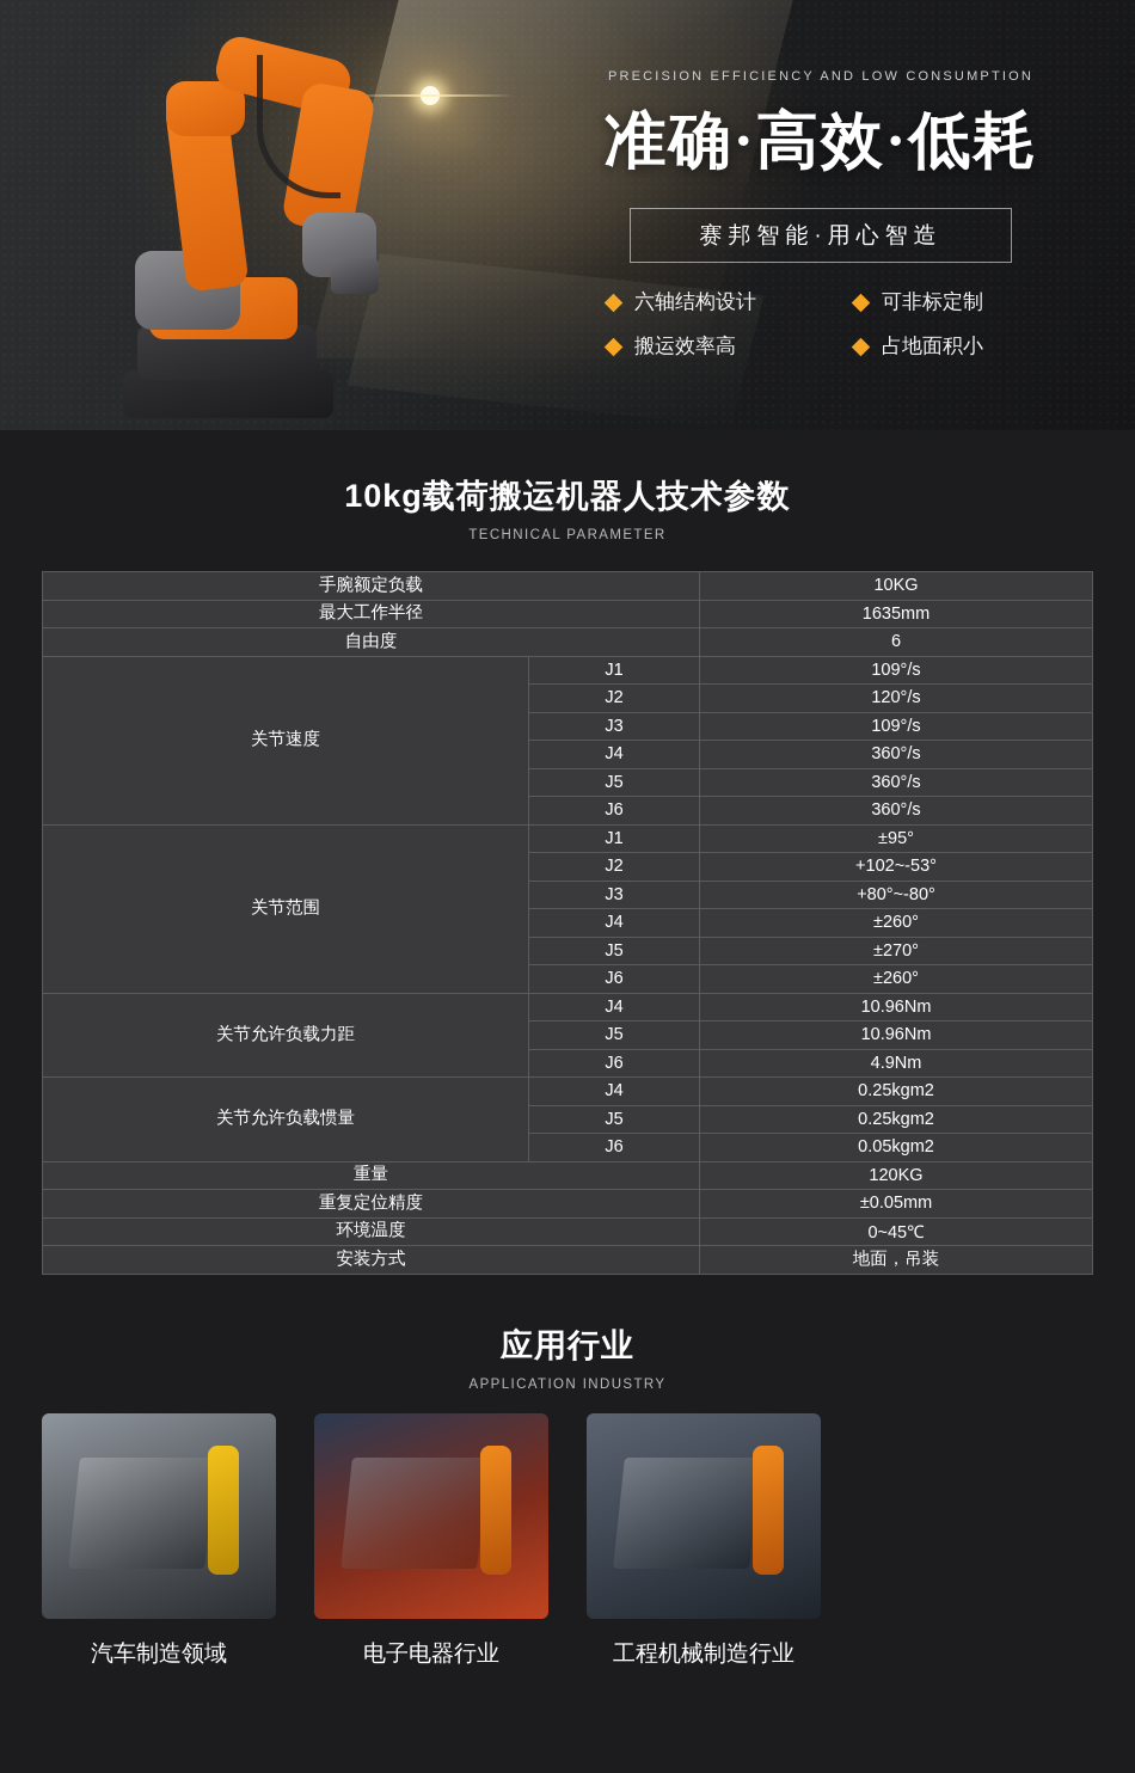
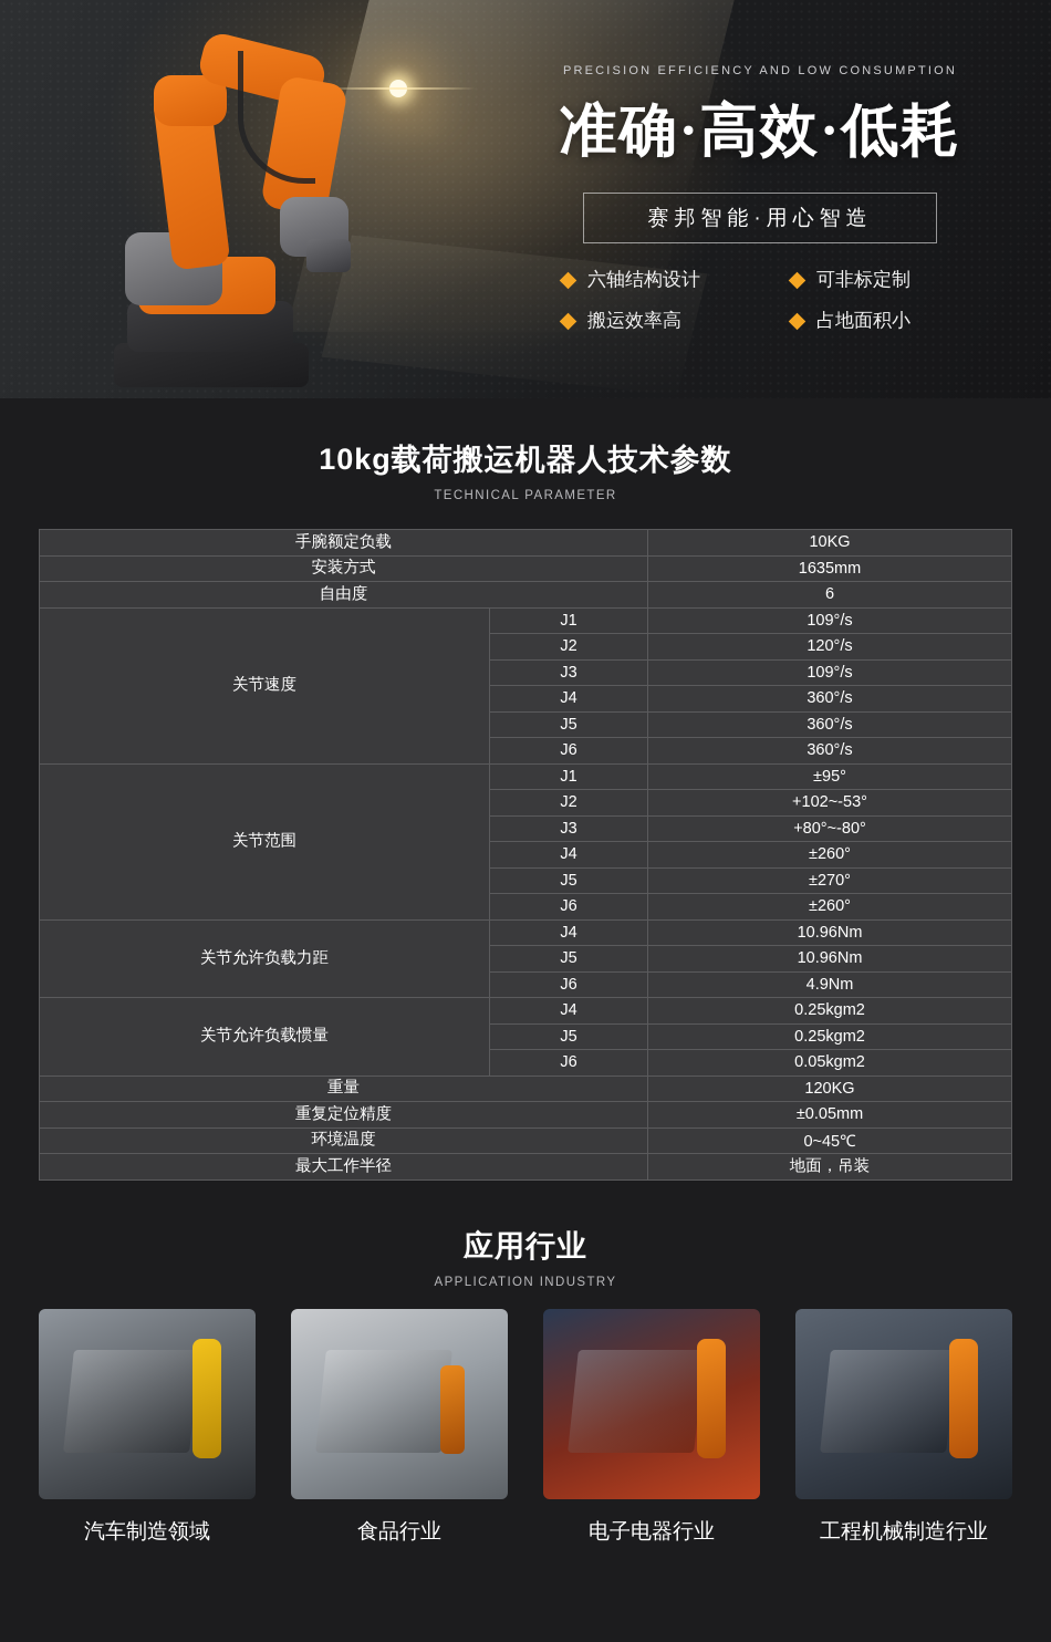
  PRECISION EFFICIENCY AND LOW CONSUMPTION
  准确·高效·低耗
  赛邦智能·用心智造
  六轴结构设计
  可非标定制
  搬运效率高
  占地面积小
  10kg载荷搬运机器人技术参数
  TECHNICAL PARAMETER
  手腕额定负载	10KG
- 最大工作半径	1635mm
+ 安装方式	1635mm
  自由度	6
  关节速度	J1	109°/s
  J2	120°/s
  J3	109°/s
  J4	360°/s
  J5	360°/s
  J6	360°/s
  关节范围	J1	±95°
  J2	+102~-53°
  J3	+80°~-80°
  J4	±260°
  J5	±270°
  J6	±260°
  关节允许负载力距	J4	10.96Nm
  J5	10.96Nm
  J6	4.9Nm
  关节允许负载惯量	J4	0.25kgm2
  J5	0.25kgm2
  J6	0.05kgm2
  重量	120KG
  重复定位精度	±0.05mm
  环境温度	0~45℃
- 安装方式	地面，吊装
+ 最大工作半径	地面，吊装
  应用行业
  APPLICATION INDUSTRY
  汽车制造领域
+ 食品行业
  电子电器行业
  工程机械制造行业
